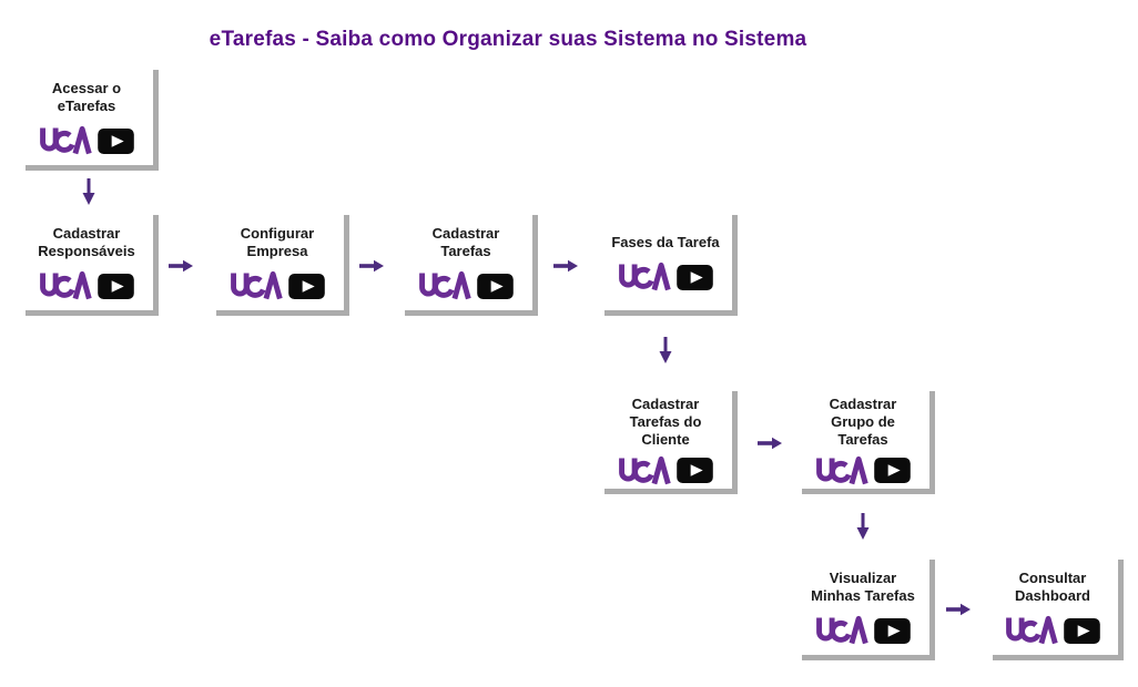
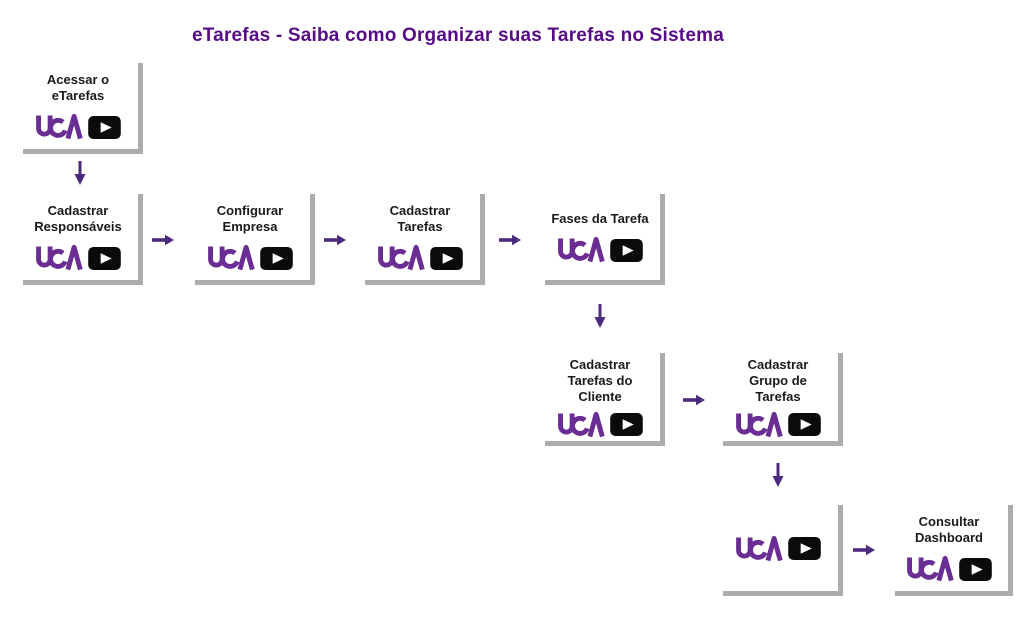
- eTarefas - Saiba como Organizar suas Sistema no Sistema
+ eTarefas - Saiba como Organizar suas Tarefas no Sistema
  Acessar o
  eTarefas
  Cadastrar
  Responsáveis
  Configurar
  Empresa
  Cadastrar
  Tarefas
  Fases da Tarefa
  Cadastrar
  Tarefas do
  Cliente
  Cadastrar
  Grupo de
  Tarefas
- Visualizar
- Minhas Tarefas
  Consultar
  Dashboard
